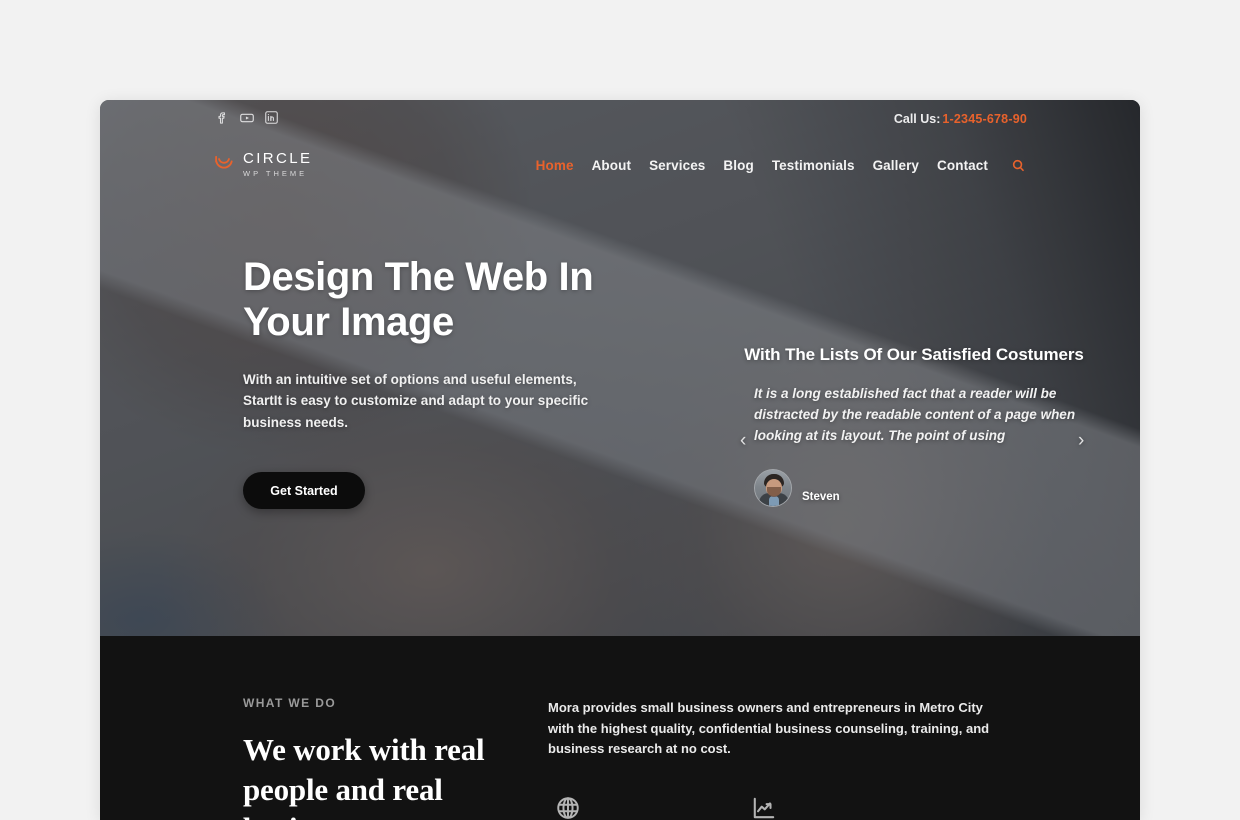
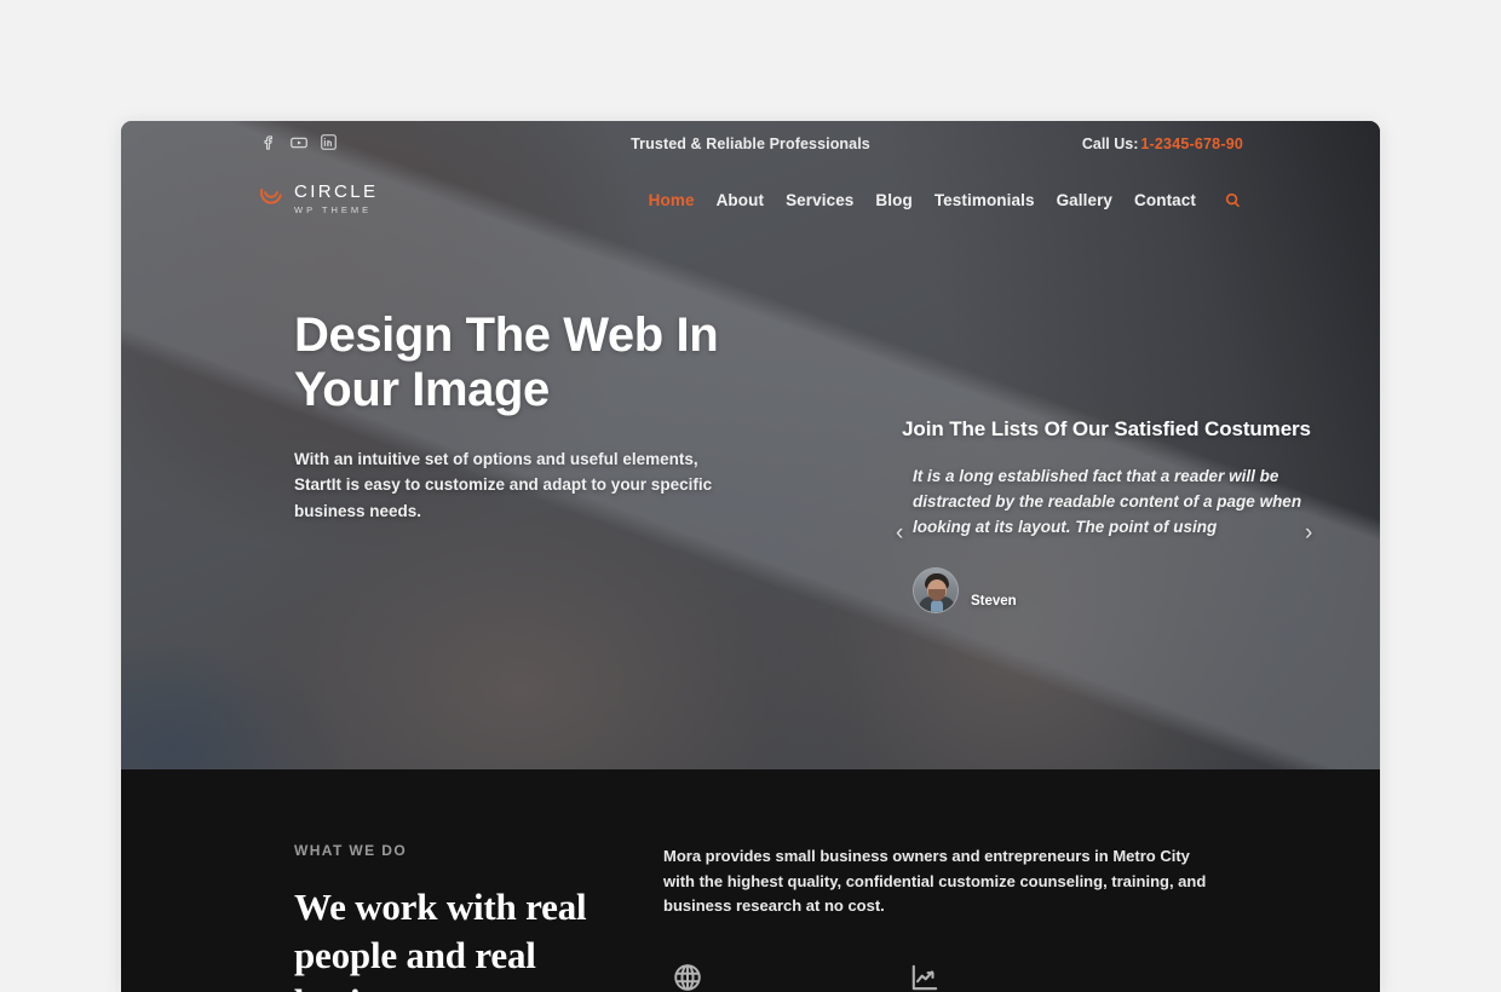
+ Trusted & Reliable Professionals
  Call Us: 1-2345-678-90
  CIRCLE
  WP THEME
  Home
  About
  Services
  Blog
  Testimonials
  Gallery
  Contact
  Design The Web In Your Image
  With an intuitive set of options and useful elements, StartIt is easy to customize and adapt to your specific business needs.
- Get Started
- With The Lists Of Our Satisfied Costumers
+ Join The Lists Of Our Satisfied Costumers
  It is a long established fact that a reader will be distracted by the readable content of a page when looking at its layout. The point of using
  Steven
  ‹
  ›
  WHAT WE DO
  We work with real people and real
- Mora provides small business owners and entrepreneurs in Metro City with the highest quality, confidential business counseling, training, and business research at no cost.
+ Mora provides small business owners and entrepreneurs in Metro City with the highest quality, confidential customize counseling, training, and business research at no cost.
